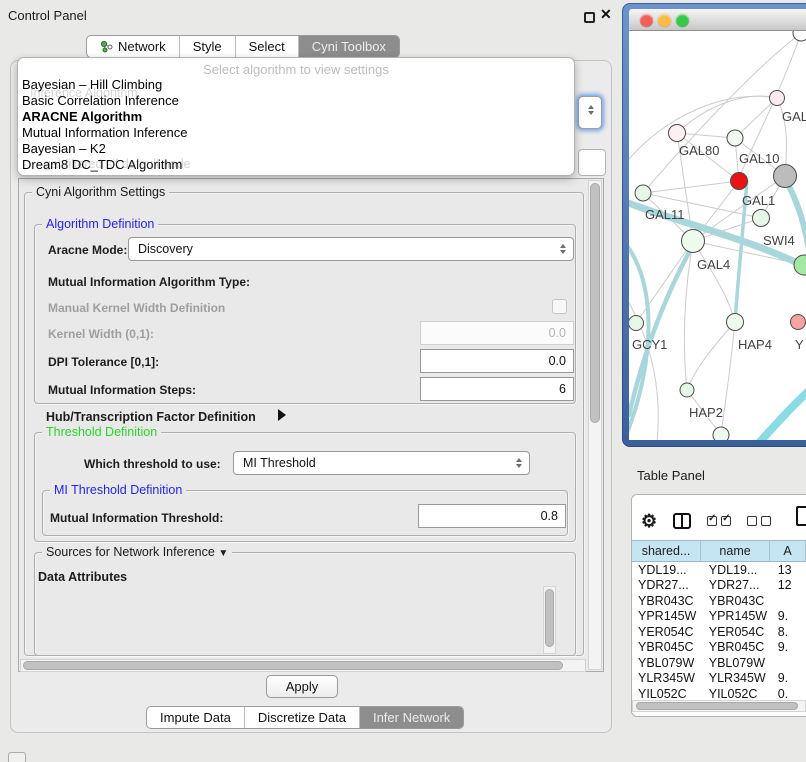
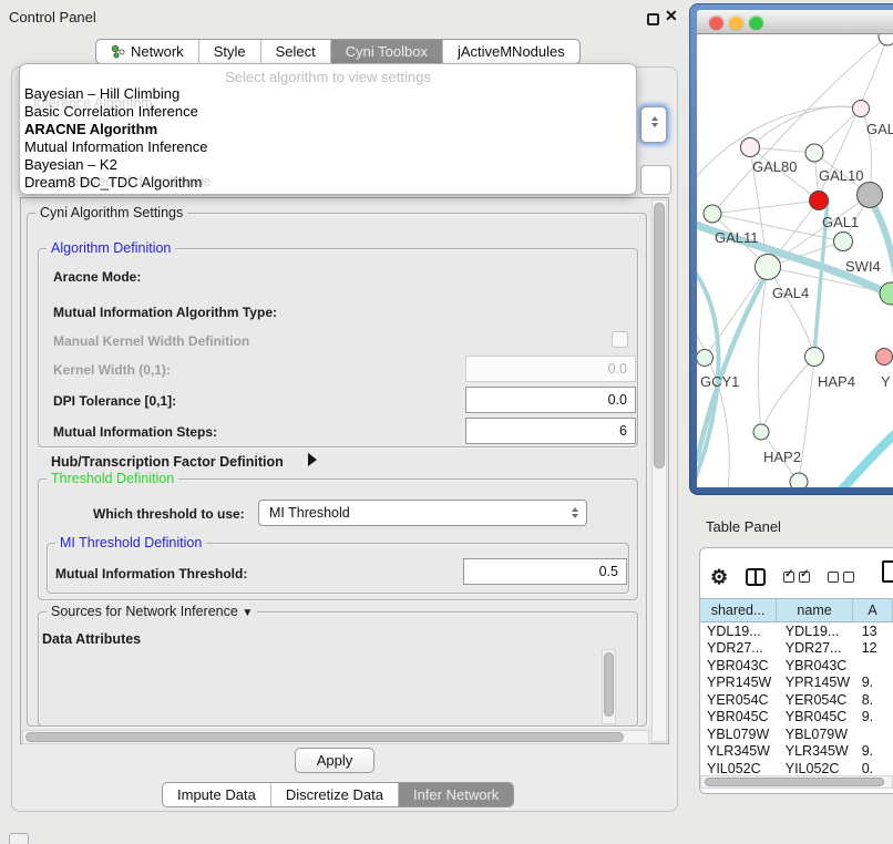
  Control Panel
  ✕
  Network
  Style
  Select
  Cyni Toolbox
+ jActiveMNodules
  Select algorithm to view settings
  Bayesian – Hill Climbing
  Basic Correlation Inference
  ARACNE Algorithm
  Mutual Information Inference
  Bayesian – K2
  Dream8 DC_TDC Algorithm
  Inference Algorithm
  gal-filtered sif default node
  Cyni Algorithm Settings
  Algorithm Definition
  Aracne Mode:
- Discovery
  Mutual Information Algorithm Type:
  Manual Kernel Width Definition
  Kernel Width (0,1):
  0.0
  DPI Tolerance [0,1]:
  0.0
  Mutual Information Steps:
  6
  Hub/Transcription Factor Definition
  Threshold Definition
  Which threshold to use:
  MI Threshold
  MI Threshold Definition
  Mutual Information Threshold:
- 0.8
+ 0.5
  Sources for Network Inference ▼
  Data Attributes
  Apply
  Impute Data
  Discretize Data
  Infer Network
  GAL
  GAL80
  GAL10
  GAL1
  GAL11
  SWI4
  GAL4
  GCY1
  HAP4
  Y
  HAP2
  Table Panel
  ⚙
  shared...
  name
  A
  YDL19...
  YDL19...
  13
  YDR27...
  YDR27...
  12
  YBR043C
  YBR043C
  YPR145W
  YPR145W
  9.
  YER054C
  YER054C
  8.
  YBR045C
  YBR045C
  9.
  YBL079W
  YBL079W
  YLR345W
  YLR345W
  9.
  YIL052C
  YIL052C
  0.
